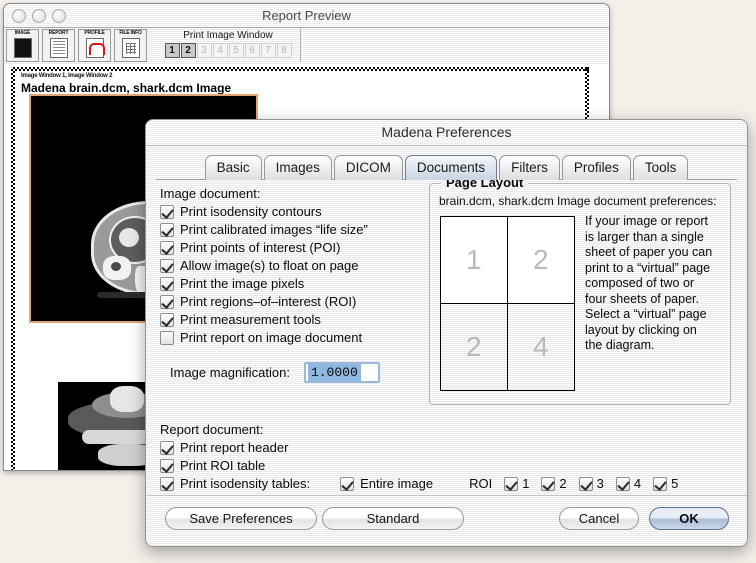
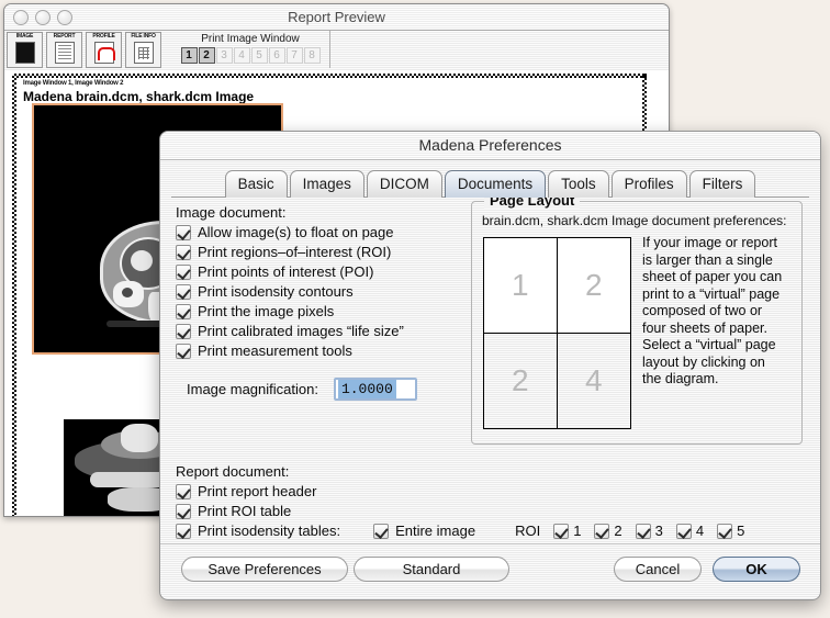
  Report Preview
  Print Image Window
  1
  2
  3
  4
  5
  6
  7
  8
  Madena brain.dcm, shark.dcm Image
  Madena Preferences
  Basic
  Images
  DICOM
  Documents
- Filters
+ Tools
  Profiles
- Tools
+ Filters
  Image document:
- Print isodensity contours
+ Allow image(s) to float on page
- Print calibrated images “life size”
+ Print regions–of–interest (ROI)
  Print points of interest (POI)
- Allow image(s) to float on page
+ Print isodensity contours
  Print the image pixels
- Print regions–of–interest (ROI)
+ Print calibrated images “life size”
  Print measurement tools
- Print report on image document
  Image magnification:
  1.0000
  Page Layout
  brain.dcm, shark.dcm Image document preferences:
  1
  2
  2
  4
  If your image or report is larger than a single sheet of paper you can print to a “virtual” page composed of two or four sheets of paper. Select a “virtual” page layout by clicking on the diagram.
  Report document:
  Print report header
  Print ROI table
  Print isodensity tables:
  Entire image
  ROI
  1
  2
  3
  4
  5
  Save Preferences
  Standard
  Cancel
  OK
